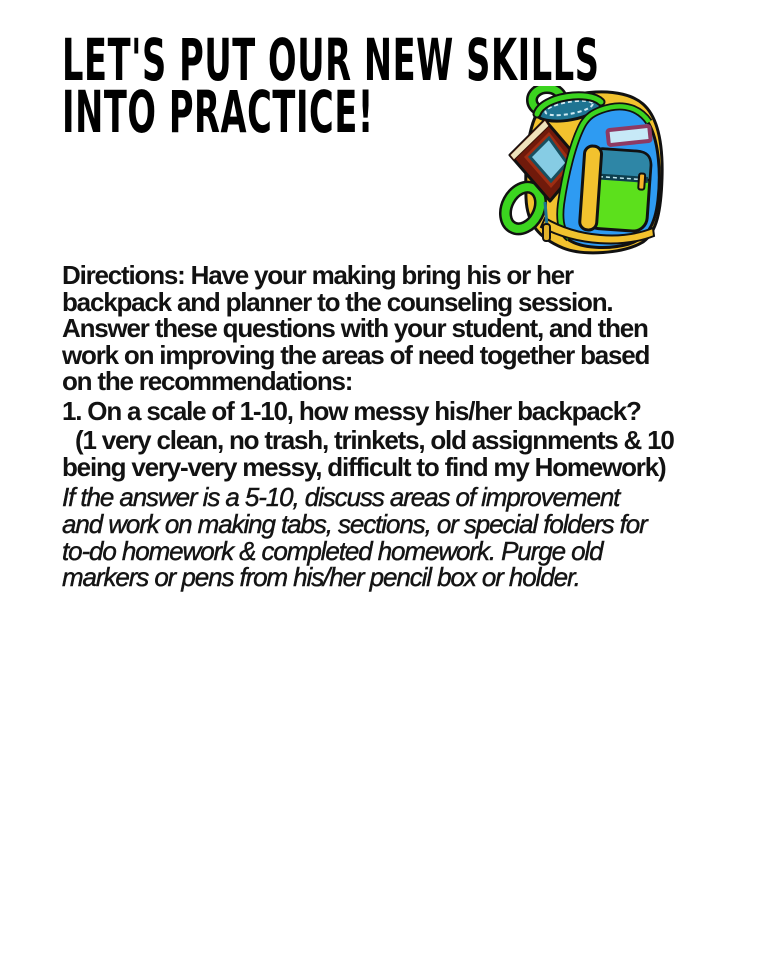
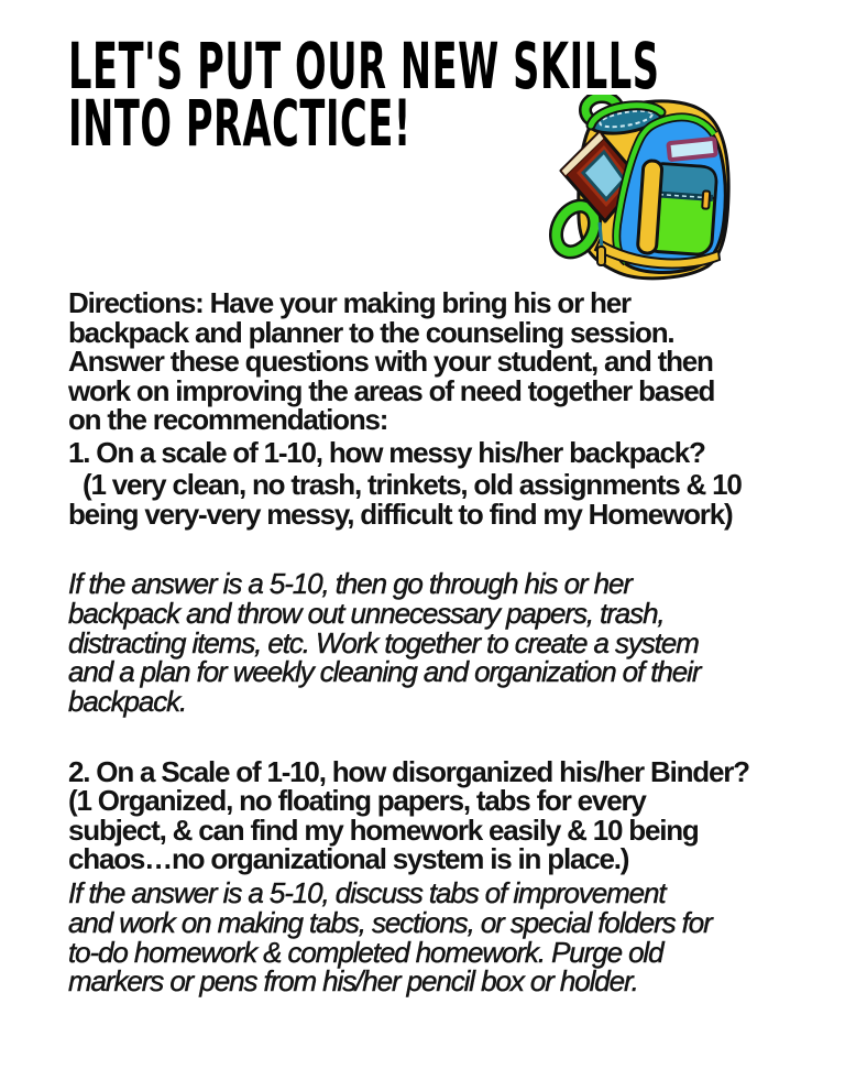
  LET'S PUT OUR NEW SKILLS
  INTO PRACTICE!
  Directions: Have your making bring his or her
  backpack and planner to the counseling session.
  Answer these questions with your student, and then
  work on improving the areas of need together based
  on the recommendations:
  1. On a scale of 1-10, how messy his/her backpack?
  (1 very clean, no trash, trinkets, old assignments & 10
  being very-very messy, difficult to find my Homework)
+ If the answer is a 5-10, then go through his or her
+ backpack and throw out unnecessary papers, trash,
+ distracting items, etc. Work together to create a system
+ and a plan for weekly cleaning and organization of their
+ backpack.
+ 2. On a Scale of 1-10, how disorganized his/her Binder?
+ (1 Organized, no floating papers, tabs for every
+ subject, & can find my homework easily & 10 being
+ chaos…no organizational system is in place.)
- If the answer is a 5-10, discuss areas of improvement
+ If the answer is a 5-10, discuss tabs of improvement
  and work on making tabs, sections, or special folders for
  to-do homework & completed homework. Purge old
  markers or pens from his/her pencil box or holder.
